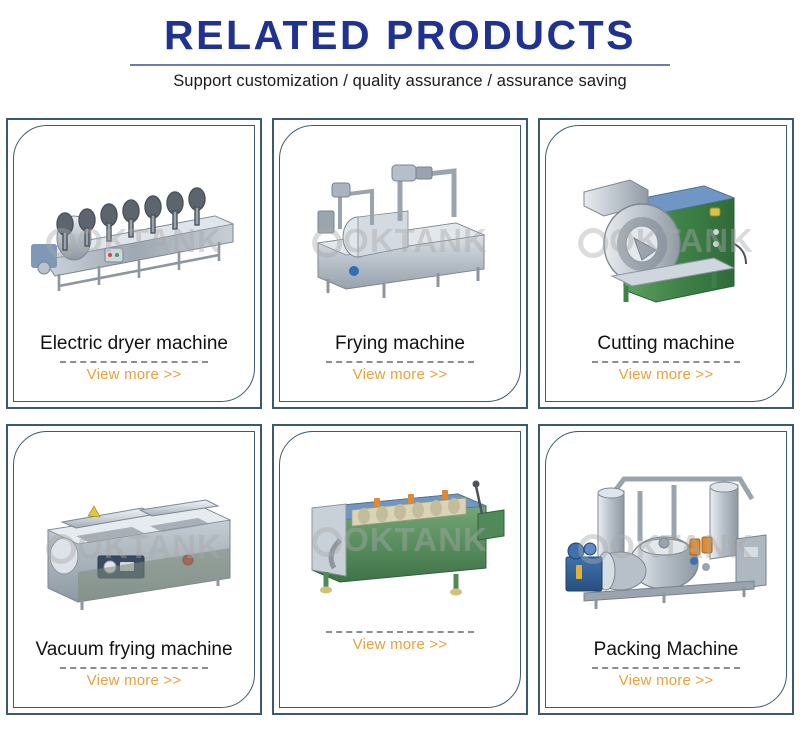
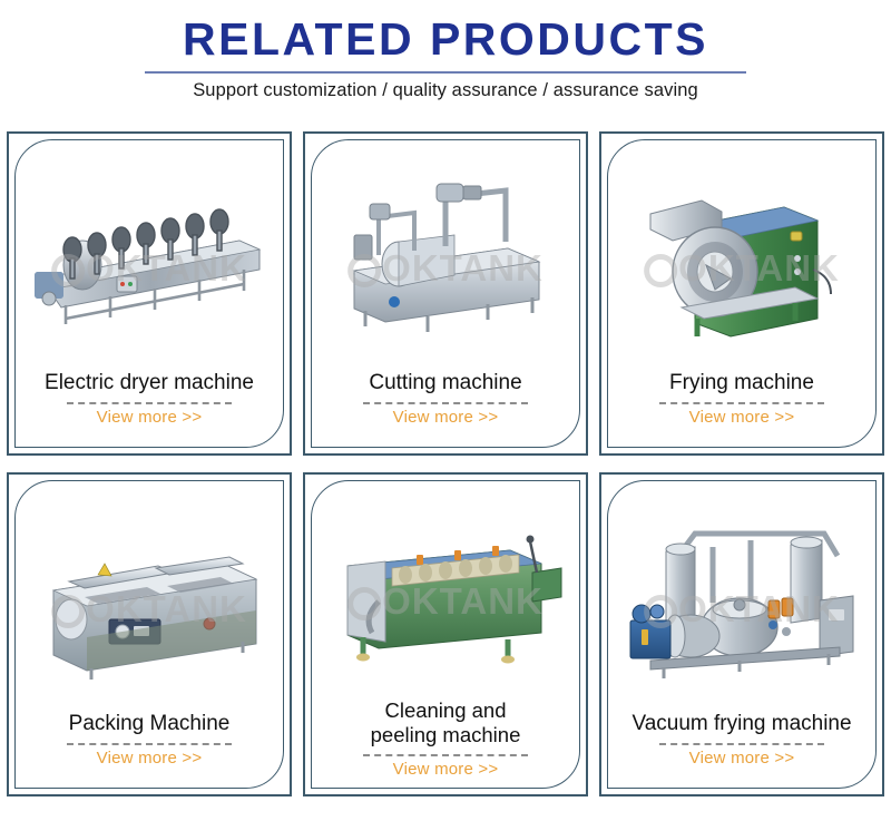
  RELATED PRODUCTS
  Support customization / quality assurance / assurance saving
  OKTANK
  Electric dryer machine
  View more >>
  OKTANK
- Frying machine
+ Cutting machine
  View more >>
  OKTANK
- Cutting machine
+ Frying machine
  View more >>
  OKTANK
- Vacuum frying machine
+ Packing Machine
  View more >>
  OKTANK
+ Cleaning and
+ peeling machine
  View more >>
  OKTANK
- Packing Machine
+ Vacuum frying machine
  View more >>
